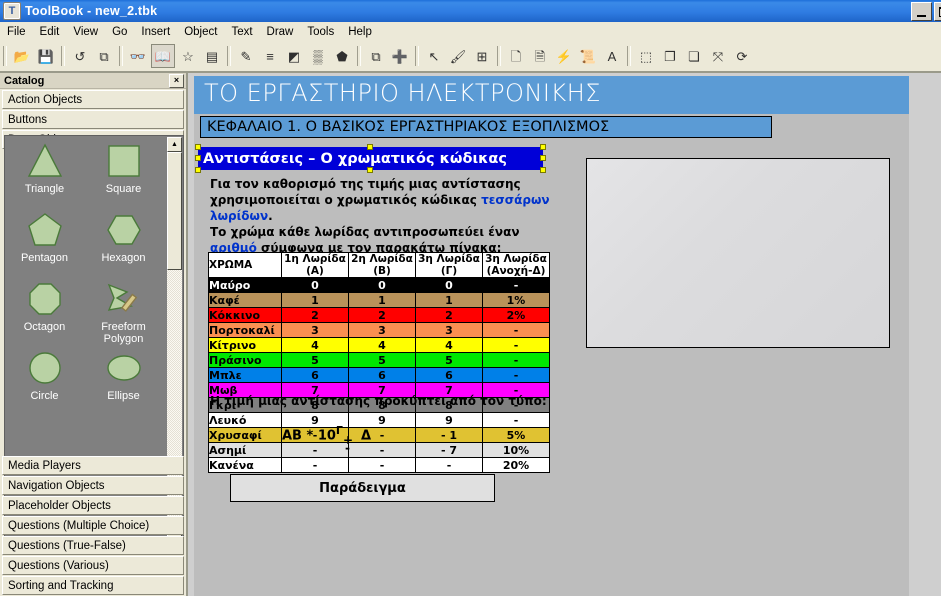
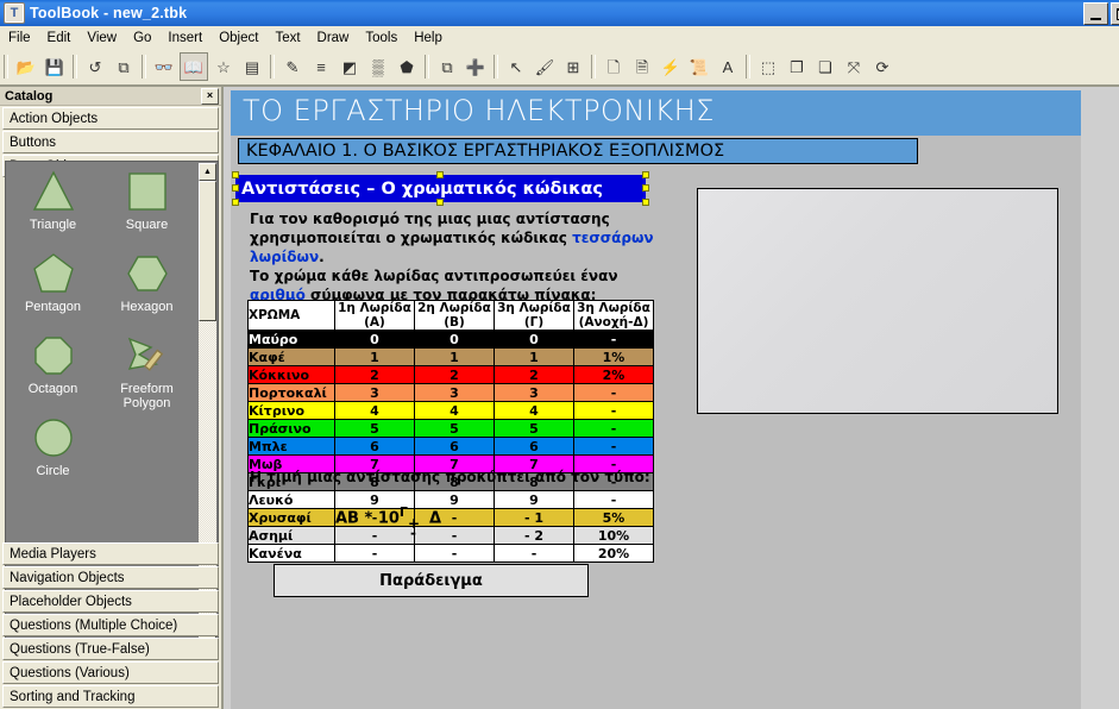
  T
  ToolBook - new_2.tbk
  File
  Edit
  View
  Go
  Insert
  Object
  Text
  Draw
  Tools
  Help
  📂
  💾
  ↺
  ⧉
  👓
  📖
  ☆
  ▤
  ✎
  ≡
  ◩
  ▒
  ⬟
  ⧉
  ➕
  ↖
  🖌
  ⊞
  🗋
  🗎
  ⚡
  📜
  A
  ⬚
  ❐
  ❏
  ⤧
  ⟳
  Catalog
  ×
  Action Objects
  Buttons
  Triangle
  Square
  Pentagon
  Hexagon
  Octagon
  Freeform
  Polygon
  Circle
- Ellipse
  Media Players
  Navigation Objects
  Placeholder Objects
  Questions (Multiple Choice)
  Questions (True-False)
  Questions (Various)
  Sorting and Tracking
  ΤΟ ΕΡΓΑΣΤΗΡΙΟ ΗΛΕΚΤΡΟΝΙΚΗΣ
  ΚΕΦΑΛΑΙΟ 1. Ο ΒΑΣΙΚΟΣ ΕΡΓΑΣΤΗΡΙΑΚΟΣ ΕΞΟΠΛΙΣΜΟΣ
  Αντιστάσεις – Ο χρωματικός κώδικας
- Για τον καθορισμό της τιμής μιας αντίστασης
+ Για τον καθορισμό της μιας μιας αντίστασης
  χρησιμοποιείται ο χρωματικός κώδικας τεσσάρων
  λωρίδων.
  Το χρώμα κάθε λωρίδας αντιπροσωπεύει έναν
  αριθμό σύμφωνα με τον παρακάτω πίνακα:
  ΧΡΩΜΑ	1η Λωρίδα(Α)	2η Λωρίδα(Β)	3η Λωρίδα(Γ)	3η Λωρίδα(Ανοχή-Δ)
  Μαύρο	0	0	0	-
  Καφέ	1	1	1	1%
  Κόκκινο	2	2	2	2%
  Πορτοκαλί	3	3	3	-
  Κίτρινο	4	4	4	-
  Πράσινο	5	5	5	-
  Μπλε	6	6	6	-
  Μωβ	7	7	7	-
  Γκρι	8	8	8	-
  Λευκό	9	9	9	-
  Χρυσαφί	-	-	- 1	5%
- Ασημί	-	-	- 7	10%
+ Ασημί	-	-	- 2	10%
  Κανένα	-	-	-	20%
  Η τιμή μιας αντίστασης προκύπτει από τον τύπο:
  ΑΒ * 10Γ
  +
  -
  Δ
  Παράδειγμα
